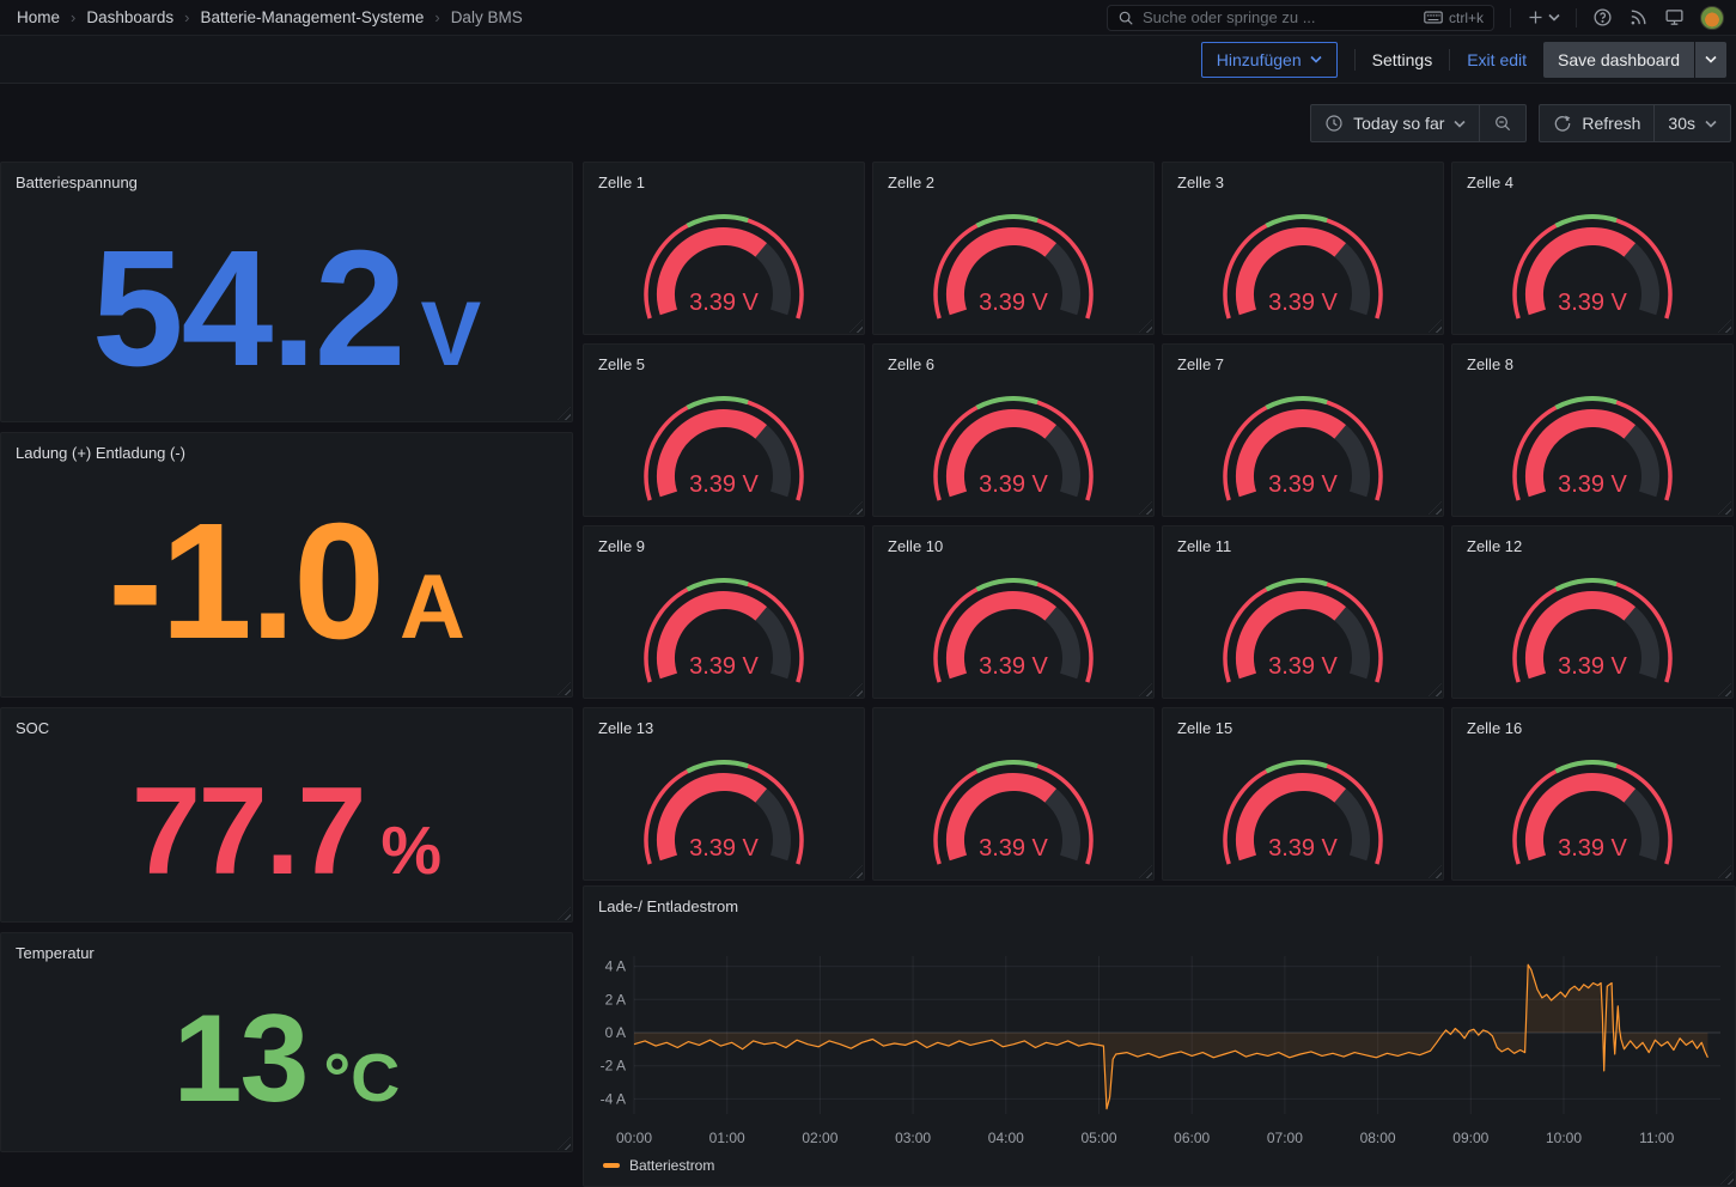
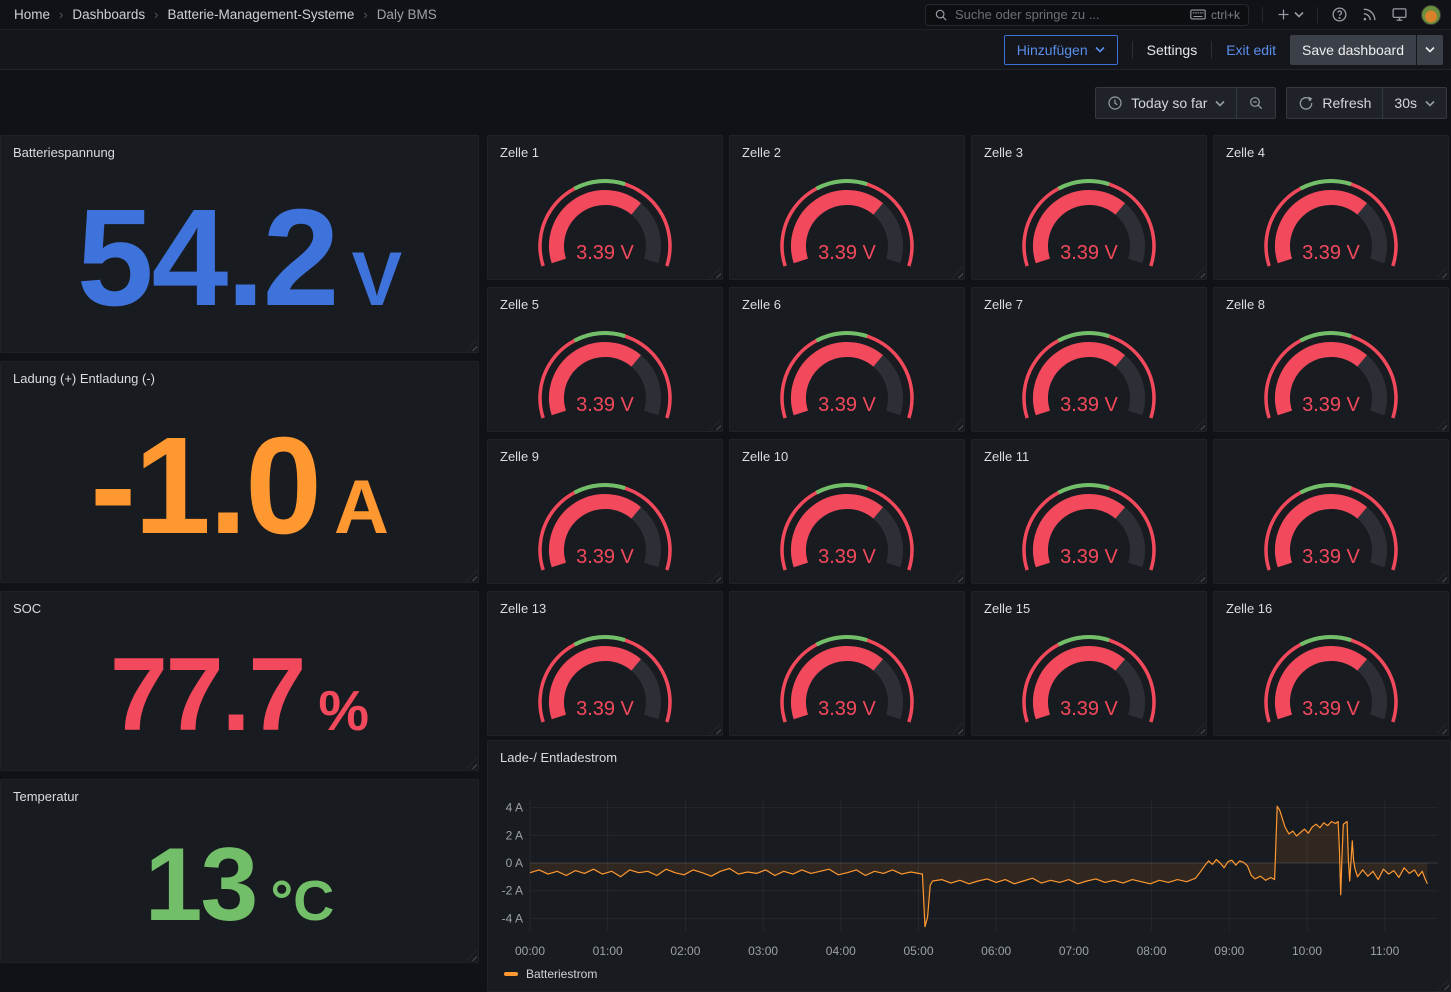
  Home
  ›
  Dashboards
  ›
  Batterie-Management-Systeme
  ›
  Daly BMS
  Suche oder springe zu ...
  ctrl+k
  Hinzufügen
  Settings
  Exit edit
  Save dashboard
  Today so far
  Refresh
  30s
  Batteriespannung
  54.2
  V
  Ladung (+) Entladung (-)
  -1.0
  A
  SOC
  77.7
  %
  Temperatur
  13
  °C
  Zelle 1
  3.39 V
  Zelle 2
  3.39 V
  Zelle 3
  3.39 V
  Zelle 4
  3.39 V
  Zelle 5
  3.39 V
  Zelle 6
  3.39 V
  Zelle 7
  3.39 V
  Zelle 8
  3.39 V
  Zelle 9
  3.39 V
  Zelle 10
  3.39 V
  Zelle 11
  3.39 V
- Zelle 12
  3.39 V
  Zelle 13
  3.39 V
  3.39 V
  Zelle 15
  3.39 V
  Zelle 16
  3.39 V
  Lade-/ Entladestrom
  00:00
  01:00
  02:00
  03:00
  04:00
  05:00
  06:00
  07:00
  08:00
  09:00
  10:00
  11:00
  4 A
  2 A
  0 A
  -2 A
  -4 A
  Batteriestrom
